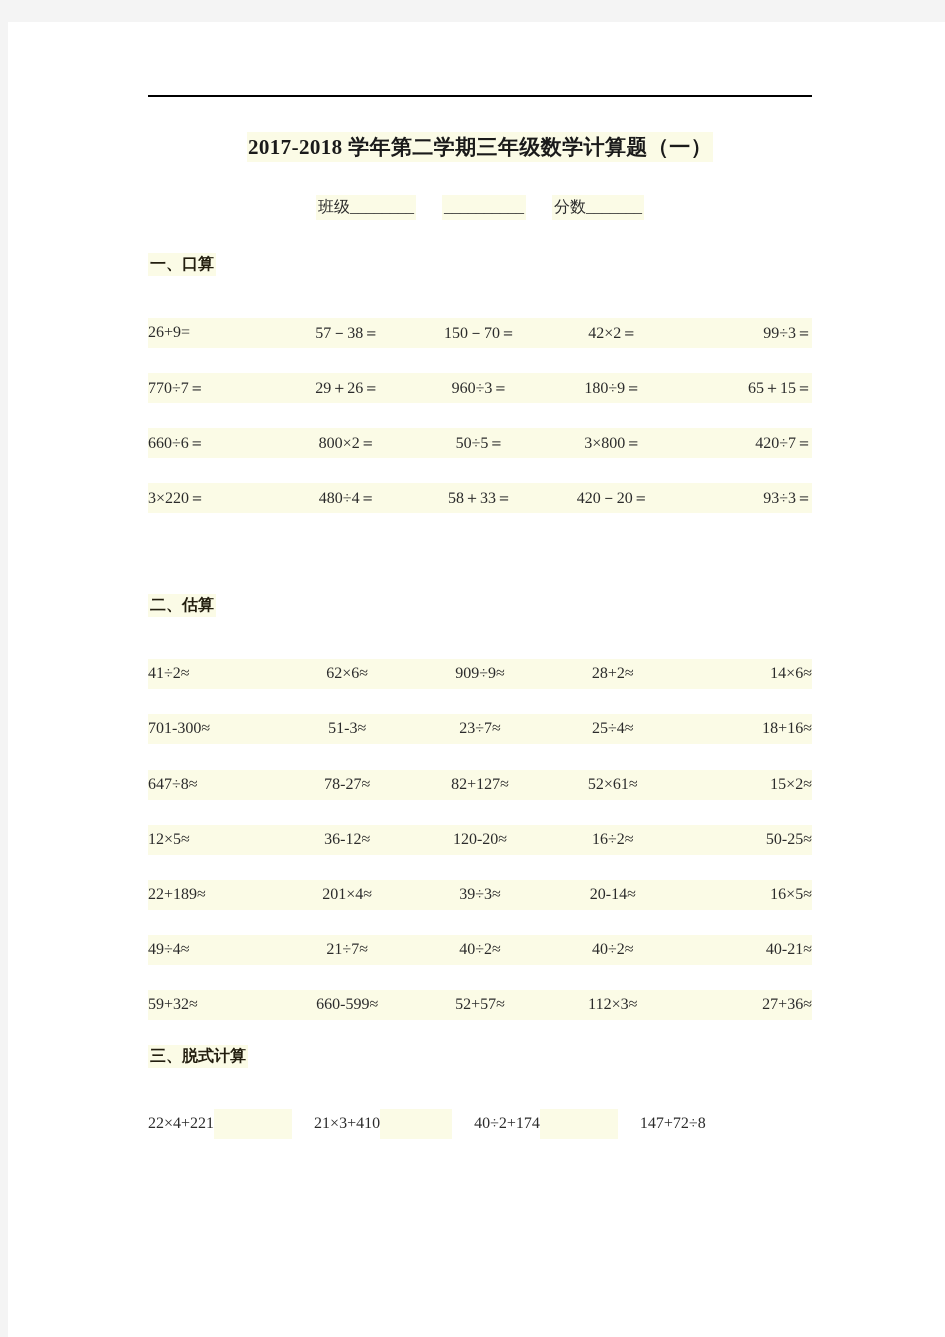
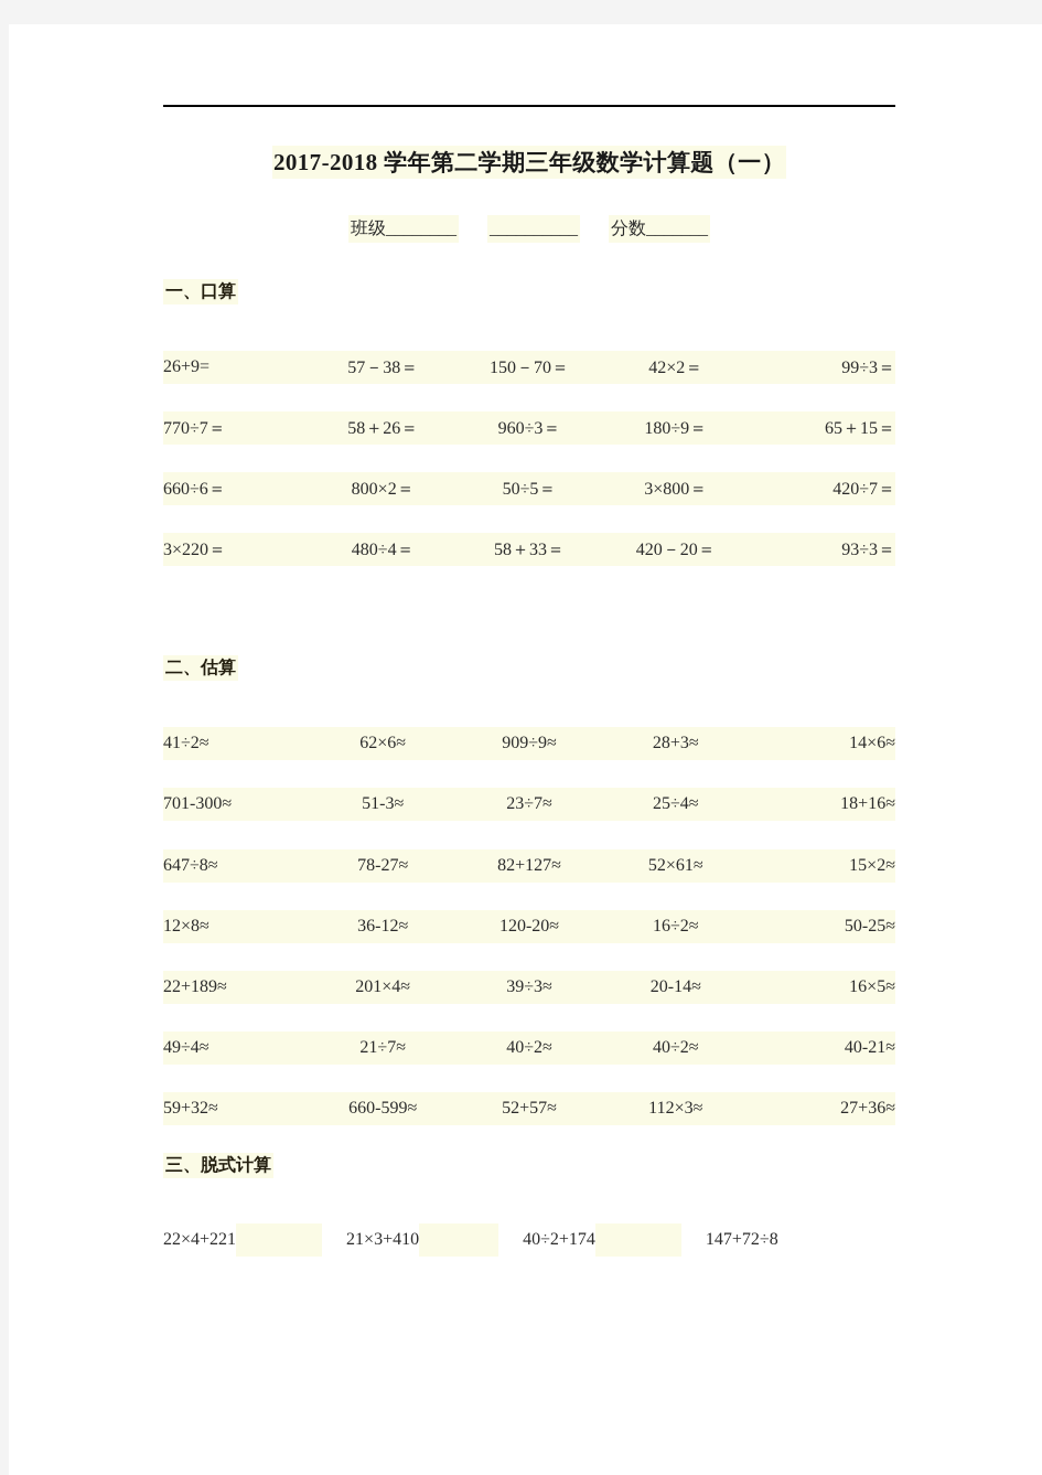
  2017-2018 学年第二学期三年级数学计算题（一）
  班级________ __________ 分数_______
  一、口算
  26+9=
  57－38＝
  150－70＝
  42×2＝
  99÷3＝
  770÷7＝
- 29＋26＝
+ 58＋26＝
  960÷3＝
  180÷9＝
  65＋15＝
  660÷6＝
  800×2＝
  50÷5＝
  3×800＝
  420÷7＝
  3×220＝
  480÷4＝
  58＋33＝
  420－20＝
  93÷3＝
  二、估算
  41÷2≈
  62×6≈
  909÷9≈
- 28+2≈
+ 28+3≈
  14×6≈
  701-300≈
  51-3≈
  23÷7≈
  25÷4≈
  18+16≈
  647÷8≈
  78-27≈
  82+127≈
  52×61≈
  15×2≈
- 12×5≈
+ 12×8≈
  36-12≈
  120-20≈
  16÷2≈
  50-25≈
  22+189≈
  201×4≈
  39÷3≈
  20-14≈
  16×5≈
  49÷4≈
  21÷7≈
  40÷2≈
  40÷2≈
  40-21≈
  59+32≈
  660-599≈
  52+57≈
  112×3≈
  27+36≈
  三、脱式计算
  22×4+221
  21×3+410
  40÷2+174
  147+72÷8
